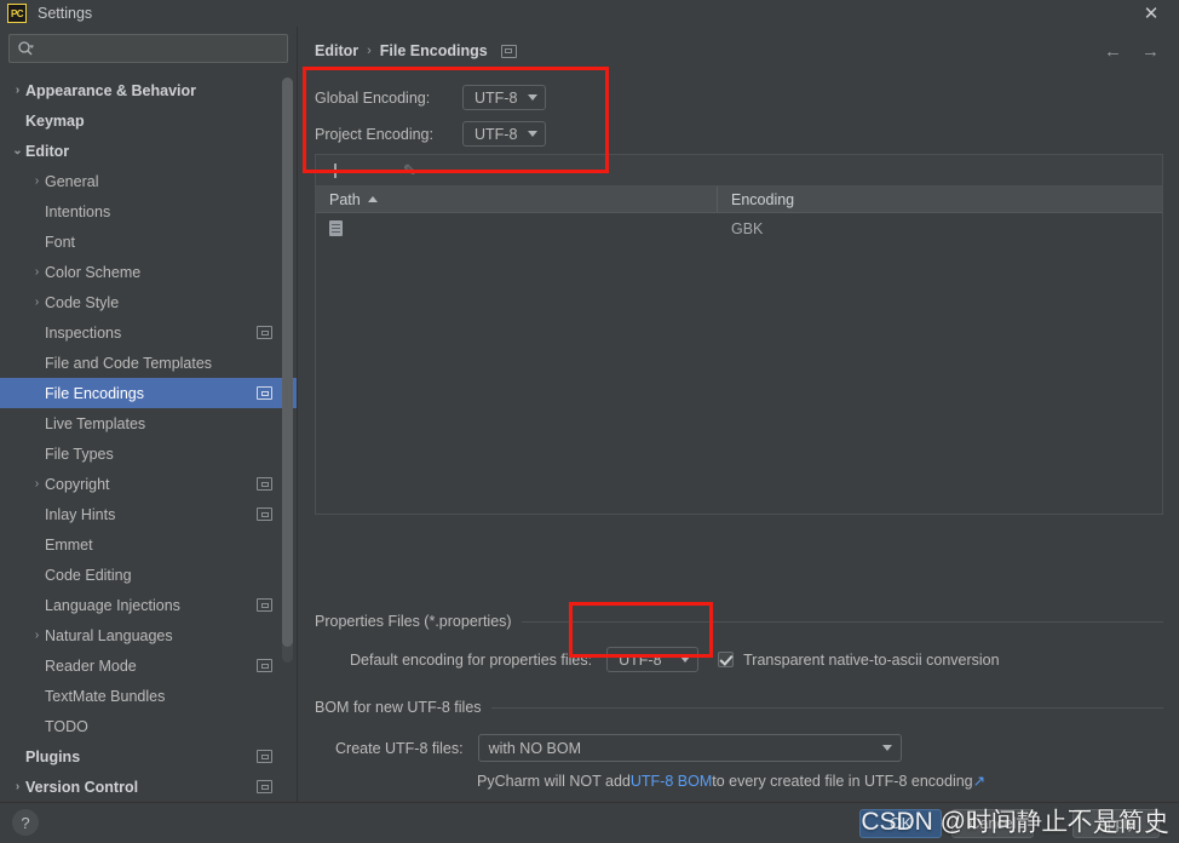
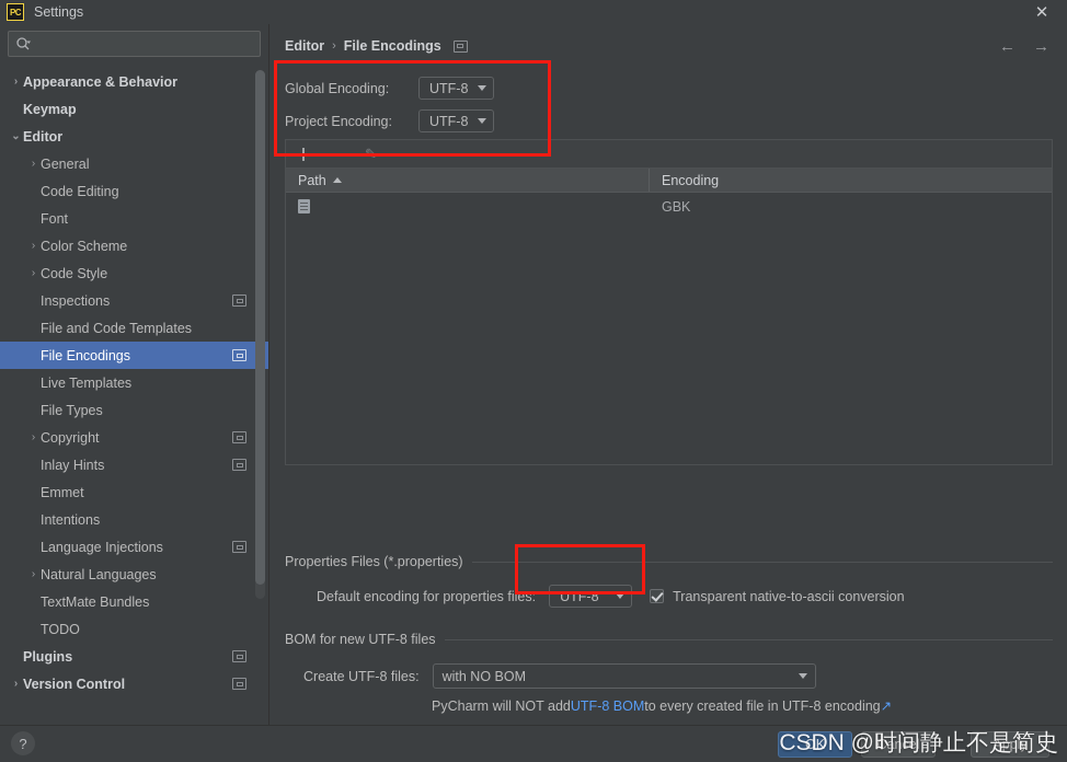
  PC
  Settings
  ✕
  ›
  Appearance & Behavior
  Keymap
  ⌄
  Editor
  ›
  General
- Intentions
+ Code Editing
  Font
  ›
  Color Scheme
  ›
  Code Style
  Inspections
  File and Code Templates
  File Encodings
  Live Templates
  File Types
  ›
  Copyright
  Inlay Hints
  Emmet
- Code Editing
+ Intentions
  Language Injections
  ›
  Natural Languages
- Reader Mode
  TextMate Bundles
  TODO
  Plugins
  ›
  Version Control
  Editor
  ›
  File Encodings
  ←
  →
  Global Encoding:
  UTF-8
  Project Encoding:
  UTF-8
  ✎
  Path
  Encoding
  GBK
  Properties Files (*.properties)
  Default encoding for properties files:
  UTF-8
  Transparent native-to-ascii conversion
  BOM for new UTF-8 files
  Create UTF-8 files:
  with NO BOM
  PyCharm will NOT add
  UTF-8 BOM
  to every created file in UTF-8 encoding
  ↗
  ?
  OK
  Cancel
  Apply
  CSDN @时间静止不是简史
